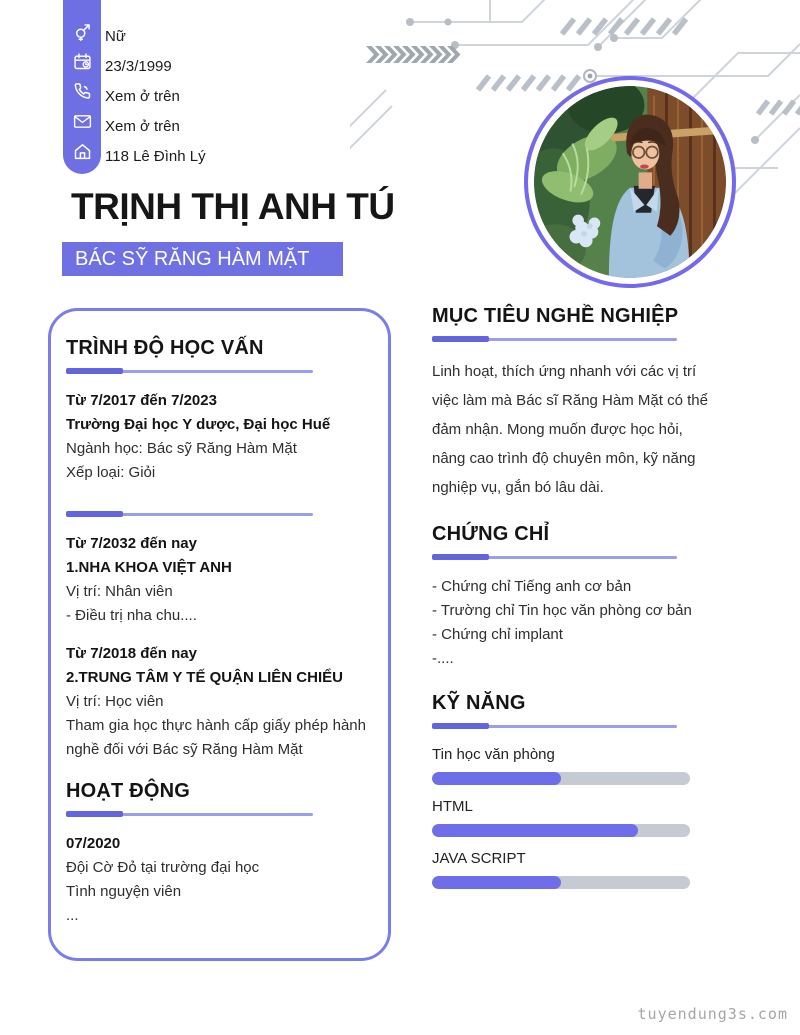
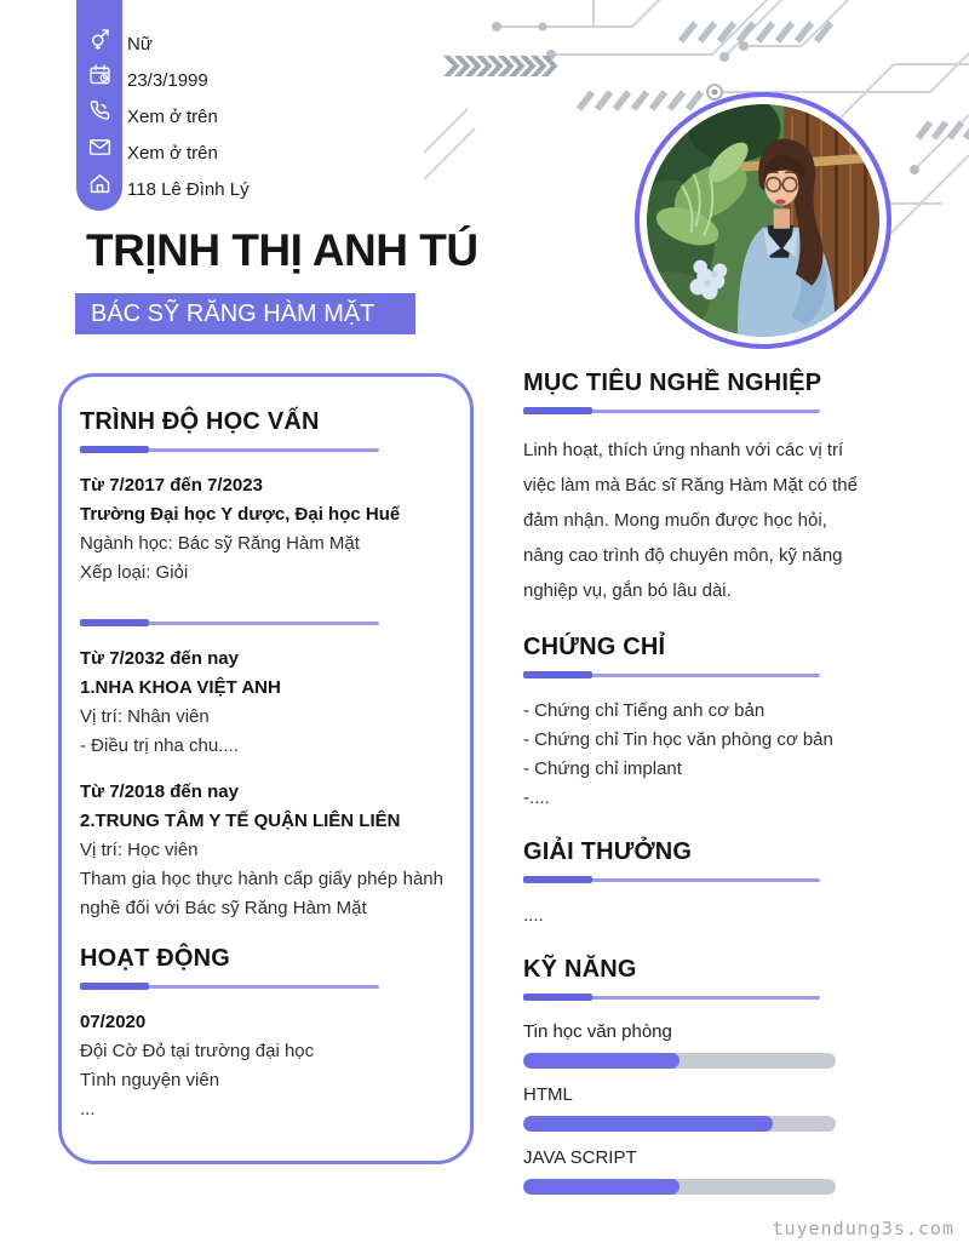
  Nữ
  23/3/1999
  Xem ở trên
  Xem ở trên
  118 Lê Đình Lý
  TRỊNH THỊ ANH TÚ
  BÁC SỸ RĂNG HÀM MẶT
  TRÌNH ĐỘ HỌC VẤN
  Từ 7/2017 đến 7/2023
  Trường Đại học Y dược, Đại học Huế
  Ngành học: Bác sỹ Răng Hàm Mặt
  Xếp loại: Giỏi
  Từ 7/2032 đến nay
  1.NHA KHOA VIỆT ANH
  Vị trí: Nhân viên
  - Điều trị nha chu....
  Từ 7/2018 đến nay
- 2.TRUNG TÂM Y TẾ QUẬN LIÊN CHIỂU
+ 2.TRUNG TÂM Y TẾ QUẬN LIÊN LIÊN
  Vị trí: Học viên
  Tham gia học thực hành cấp giấy phép hành nghề đối với Bác sỹ Răng Hàm Mặt
  HOẠT ĐỘNG
  07/2020
  Đội Cờ Đỏ tại trường đại học
  Tình nguyện viên
  ...
  MỤC TIÊU NGHỀ NGHIỆP
  Linh hoạt, thích ứng nhanh với các vị trí việc làm mà Bác sĩ Răng Hàm Mặt có thể đảm nhận. Mong muốn được học hỏi, nâng cao trình độ chuyên môn, kỹ năng nghiệp vụ, gắn bó lâu dài.
  CHỨNG CHỈ
  - Chứng chỉ Tiếng anh cơ bản
- - Trường chỉ Tin học văn phòng cơ bản
+ - Chứng chỉ Tin học văn phòng cơ bản
  - Chứng chỉ implant
  -....
+ GIẢI THƯỞNG
+ ....
  KỸ NĂNG
  Tin học văn phòng
  HTML
  JAVA SCRIPT
  tuyendung3s.com
